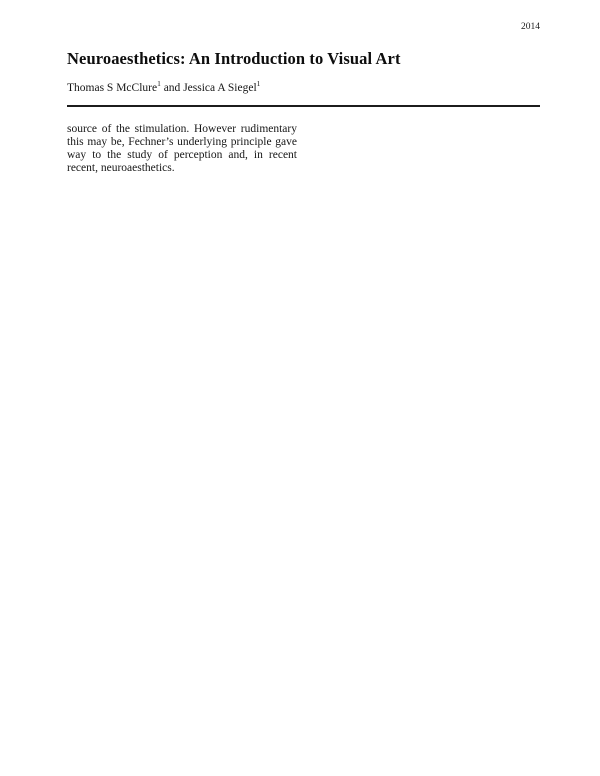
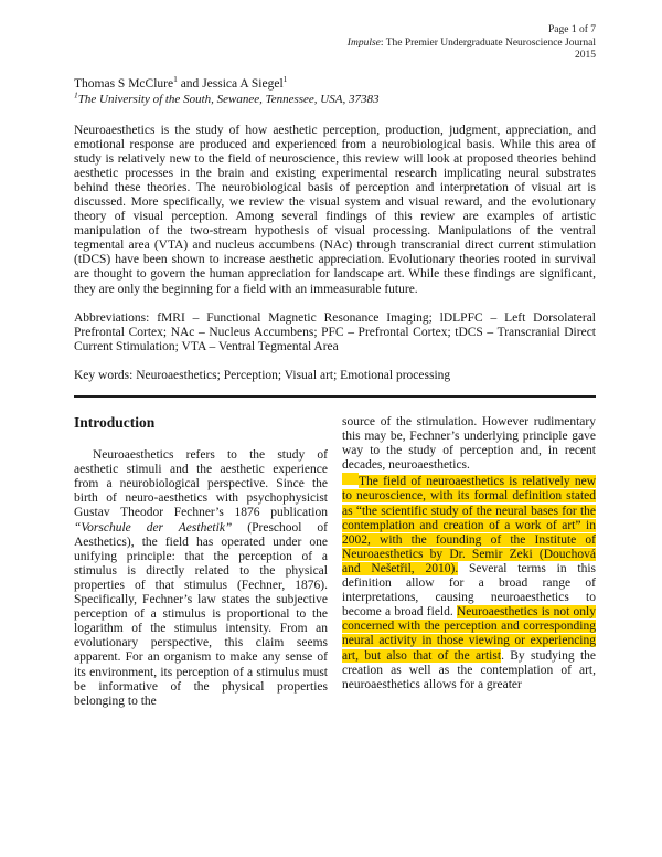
+ Page 1 of 7
+ Impulse: The Premier Undergraduate Neuroscience Journal
- 2014
+ 2015
- Neuroaesthetics: An Introduction to Visual Art
  Thomas S McClure1 and Jessica A Siegel1
+ 1The University of the South, Sewanee, Tennessee, USA, 37383
+ Neuroaesthetics is the study of how aesthetic perception, production, judgment, appreciation, and emotional response are produced and experienced from a neurobiological basis. While this area of study is relatively new to the field of neuroscience, this review will look at proposed theories behind aesthetic processes in the brain and existing experimental research implicating neural substrates behind these theories. The neurobiological basis of perception and interpretation of visual art is discussed. More specifically, we review the visual system and visual reward, and the evolutionary theory of visual perception. Among several findings of this review are examples of artistic manipulation of the two-stream hypothesis of visual processing. Manipulations of the ventral tegmental area (VTA) and nucleus accumbens (NAc) through transcranial direct current stimulation (tDCS) have been shown to increase aesthetic appreciation. Evolutionary theories rooted in survival are thought to govern the human appreciation for landscape art. While these findings are significant, they are only the beginning for a field with an immeasurable future.
+ Abbreviations: fMRI – Functional Magnetic Resonance Imaging; lDLPFC – Left Dorsolateral Prefrontal Cortex; NAc – Nucleus Accumbens; PFC – Prefrontal Cortex; tDCS – Transcranial Direct Current Stimulation; VTA – Ventral Tegmental Area
+ Key words: Neuroaesthetics; Perception; Visual art; Emotional processing
+ Introduction
+ Neuroaesthetics refers to the study of aesthetic stimuli and the aesthetic experience from a neurobiological perspective. Since the birth of neuro-aesthetics with psychophysicist Gustav Theodor Fechner’s 1876 publication “Vorschule der Aesthetik” (Preschool of Aesthetics), the field has operated under one unifying principle: that the perception of a stimulus is directly related to the physical properties of that stimulus (Fechner, 1876). Specifically, Fechner’s law states the subjective perception of a stimulus is proportional to the logarithm of the stimulus intensity. From an evolutionary perspective, this claim seems apparent. For an organism to make any sense of its environment, its perception of a stimulus must be informative of the physical properties belonging to the
- source of the stimulation. However rudimentary this may be, Fechner’s underlying principle gave way to the study of perception and, in recent recent, neuroaesthetics.
+ source of the stimulation. However rudimentary this may be, Fechner’s underlying principle gave way to the study of perception and, in recent decades, neuroaesthetics.
+ The field of neuroaesthetics is relatively new to neuroscience, with its formal definition stated as “the scientific study of the neural bases for the contemplation and creation of a work of art” in 2002, with the founding of the Institute of Neuroaesthetics by Dr. Semir Zeki (Douchová and Nešetřil, 2010). Several terms in this definition allow for a broad range of interpretations, causing neuroaesthetics to become a broad field. Neuroaesthetics is not only concerned with the perception and corresponding neural activity in those viewing or experiencing art, but also that of the artist. By studying the creation as well as the contemplation of art, neuroaesthetics allows for a greater
